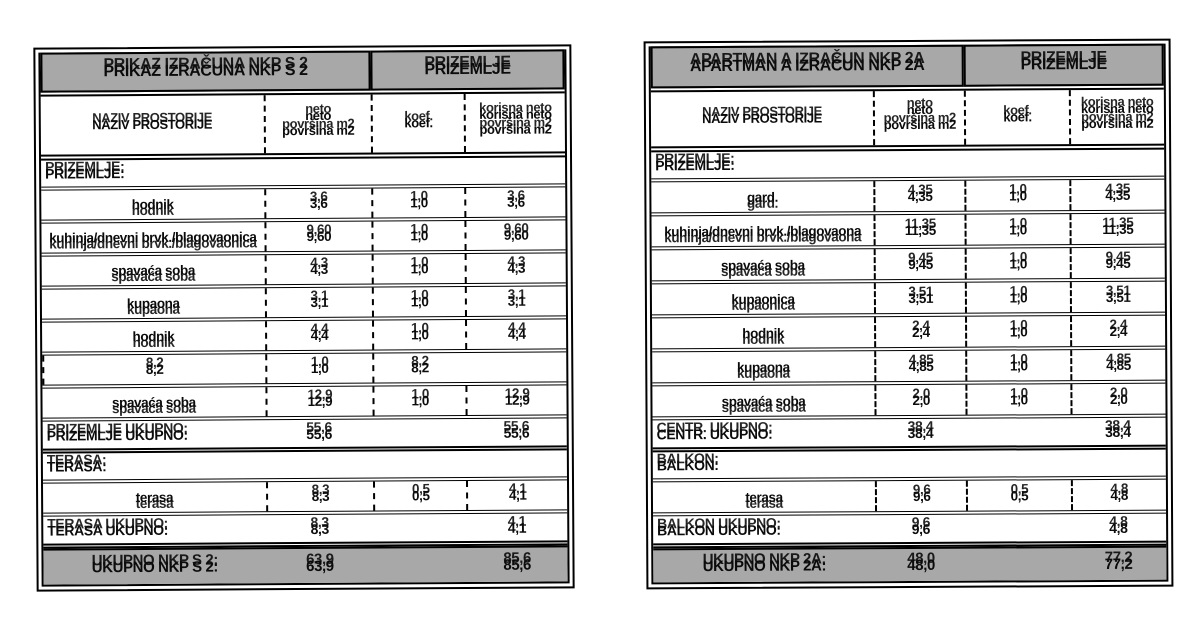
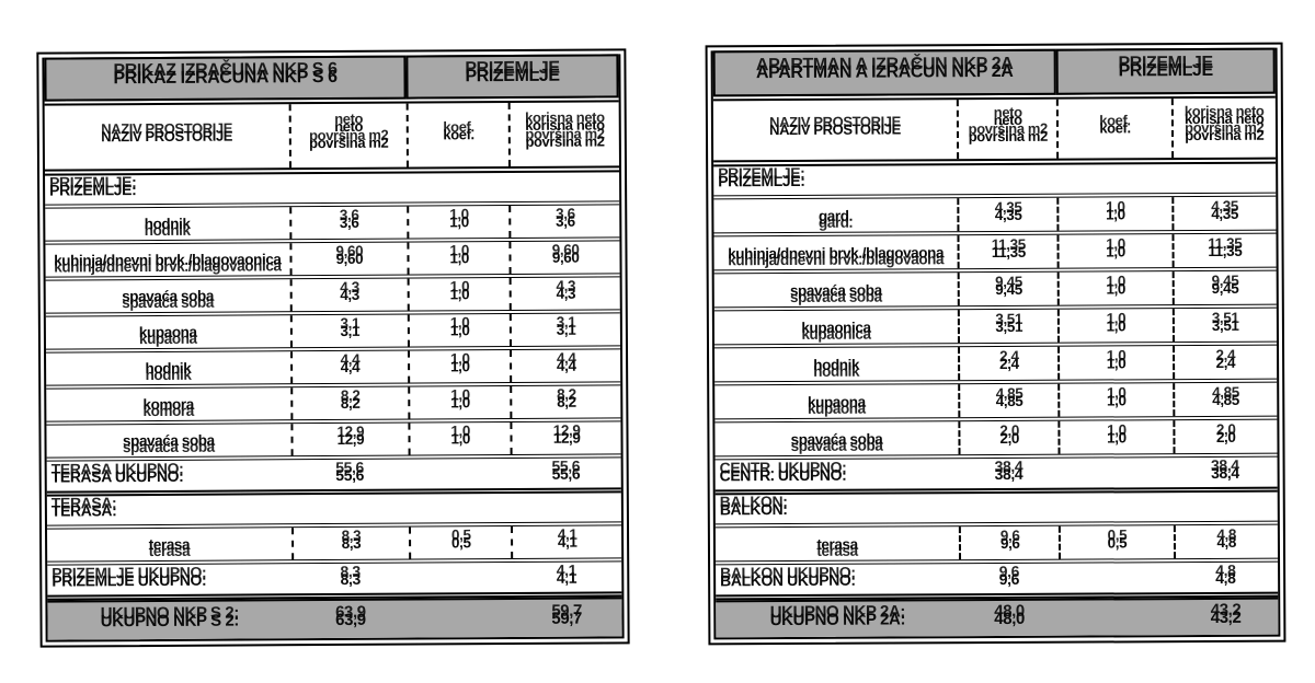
- PRIKAZ IZRAČUNA NKP S 2
+ PRIKAZ IZRAČUNA NKP S 6
  PRIZEMLJE
  NAZIV PROSTORIJE
  neto
  površina m2
  koef.
  korisna neto
  površina m2
  PRIZEMLJE:
  hodnik
  3,6
  1,0
  3,6
  kuhinja/dnevni brvk./blagovaonica
  9,60
  1,0
  9,60
  spavaća soba
  4,3
  1,0
  4,3
  kupaona
  3,1
  1,0
  3,1
  hodnik
  4,4
  1,0
  4,4
+ komora
  8,2
  1,0
  8,2
  spavaća soba
  12,9
  1,0
  12,9
- PRIZEMLJE UKUPNO:
+ TERASA UKUPNO:
  55,6
  55,6
  TERASA:
  terasa
  8,3
  0,5
  4,1
- TERASA UKUPNO:
+ PRIZEMLJE UKUPNO:
  8,3
  4,1
  UKUPNO NKP S 2:
  63,9
- 85,6
+ 59,7
  APARTMAN A IZRAČUN NKP 2A
  PRIZEMLJE
  NAZIV PROSTORIJE
  neto
  površina m2
  koef.
  korisna neto
  površina m2
  PRIZEMLJE:
  gard.
  4,35
  1,0
  4,35
  kuhinja/dnevni brvk./blagovaona
  11,35
  1,0
  11,35
  spavaća soba
  9,45
  1,0
  9,45
  kupaonica
  3,51
  1,0
  3,51
  hodnik
  2,4
  1,0
  2,4
  kupaona
  4,85
  1,0
  4,85
  spavaća soba
  2,0
  1,0
  2,0
  CENTR. UKUPNO:
  38,4
  38,4
  BALKON:
  terasa
  9,6
  0,5
  4,8
  BALKON UKUPNO:
  9,6
  4,8
  UKUPNO NKP 2A:
  48,0
- 77,2
+ 43,2
